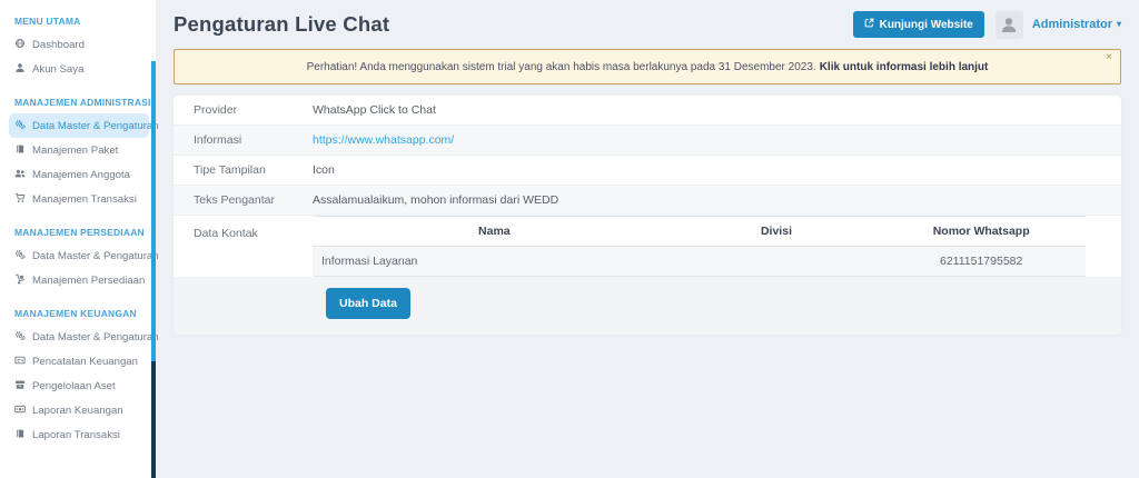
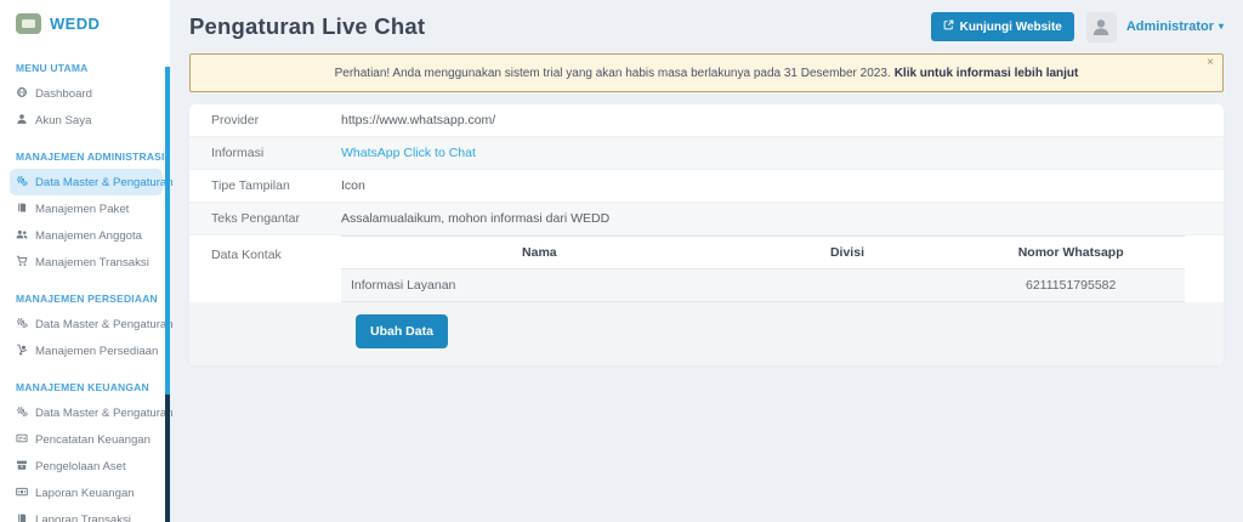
+ WEDD
  MENU UTAMA
  Dashboard
  Akun Saya
  MANAJEMEN ADMINISTRASI
  Data Master & Pengatura
  Manajemen Paket
  Manajemen Anggota
  Manajemen Transaksi
  MANAJEMEN PERSEDIAAN
  Data Master & Pengatura
  Manajemen Persediaan
  MANAJEMEN KEUANGAN
  Data Master & Pengatura
  Pencatatan Keuangan
  Pengelolaan Aset
  Laporan Keuangan
  Laporan Transaksi
  Pengaturan Live Chat
  Kunjungi Website
  Administrator
  ▾
  Perhatian! Anda menggunakan sistem trial yang akan habis masa berlakunya pada 31 Desember 2023. Klik untuk informasi lebih lanjut
  ×
  Provider
- WhatsApp Click to Chat
+ https://www.whatsapp.com/
  Informasi
- https://www.whatsapp.com/
+ WhatsApp Click to Chat
  Tipe Tampilan
  Icon
  Teks Pengantar
  Assalamualaikum, mohon informasi dari WEDD
  Data Kontak
  Nama	Divisi	Nomor Whatsapp
  Informasi Layanan		6211151795582
  Ubah Data
